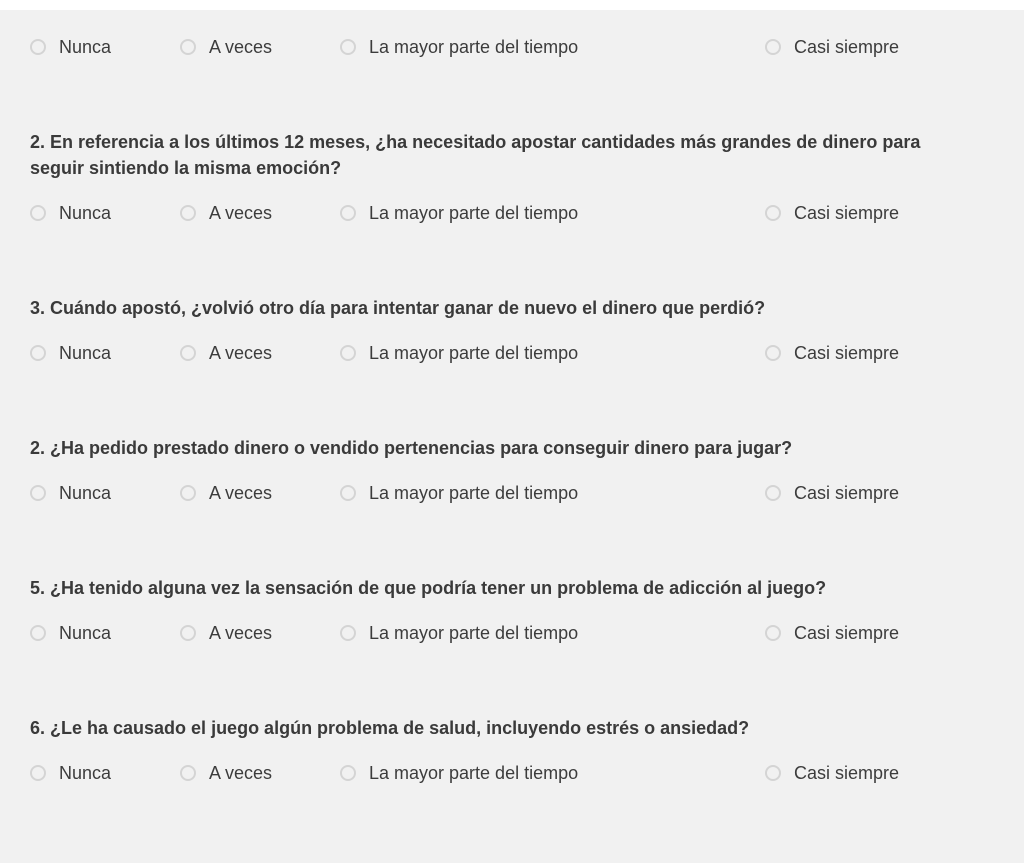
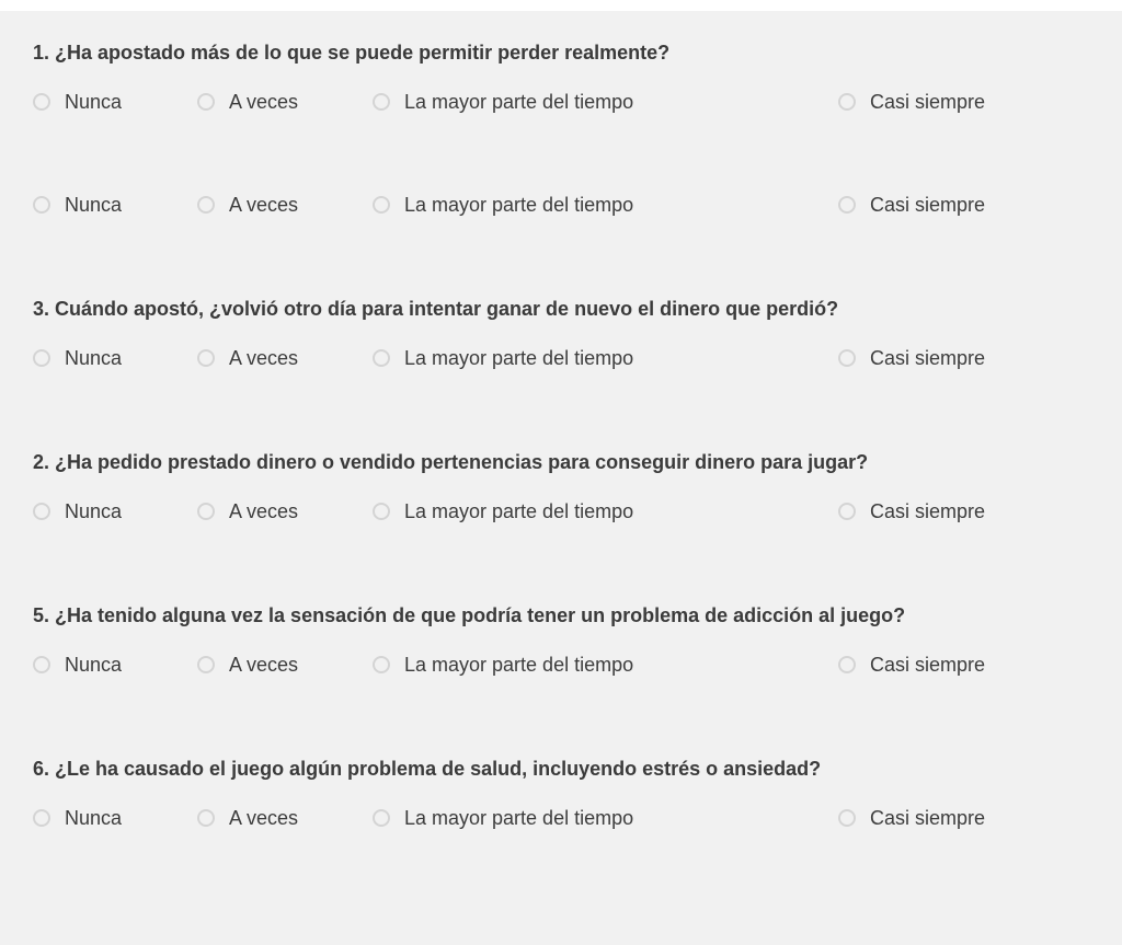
+ 1. ¿Ha apostado más de lo que se puede permitir perder realmente?
  Nunca
  A veces
  La mayor parte del tiempo
  Casi siempre
- 2. En referencia a los últimos 12 meses, ¿ha necesitado apostar cantidades más grandes de dinero para
- seguir sintiendo la misma emoción?
  Nunca
  A veces
  La mayor parte del tiempo
  Casi siempre
  3. Cuándo apostó, ¿volvió otro día para intentar ganar de nuevo el dinero que perdió?
  Nunca
  A veces
  La mayor parte del tiempo
  Casi siempre
  2. ¿Ha pedido prestado dinero o vendido pertenencias para conseguir dinero para jugar?
  Nunca
  A veces
  La mayor parte del tiempo
  Casi siempre
  5. ¿Ha tenido alguna vez la sensación de que podría tener un problema de adicción al juego?
  Nunca
  A veces
  La mayor parte del tiempo
  Casi siempre
  6. ¿Le ha causado el juego algún problema de salud, incluyendo estrés o ansiedad?
  Nunca
  A veces
  La mayor parte del tiempo
  Casi siempre
